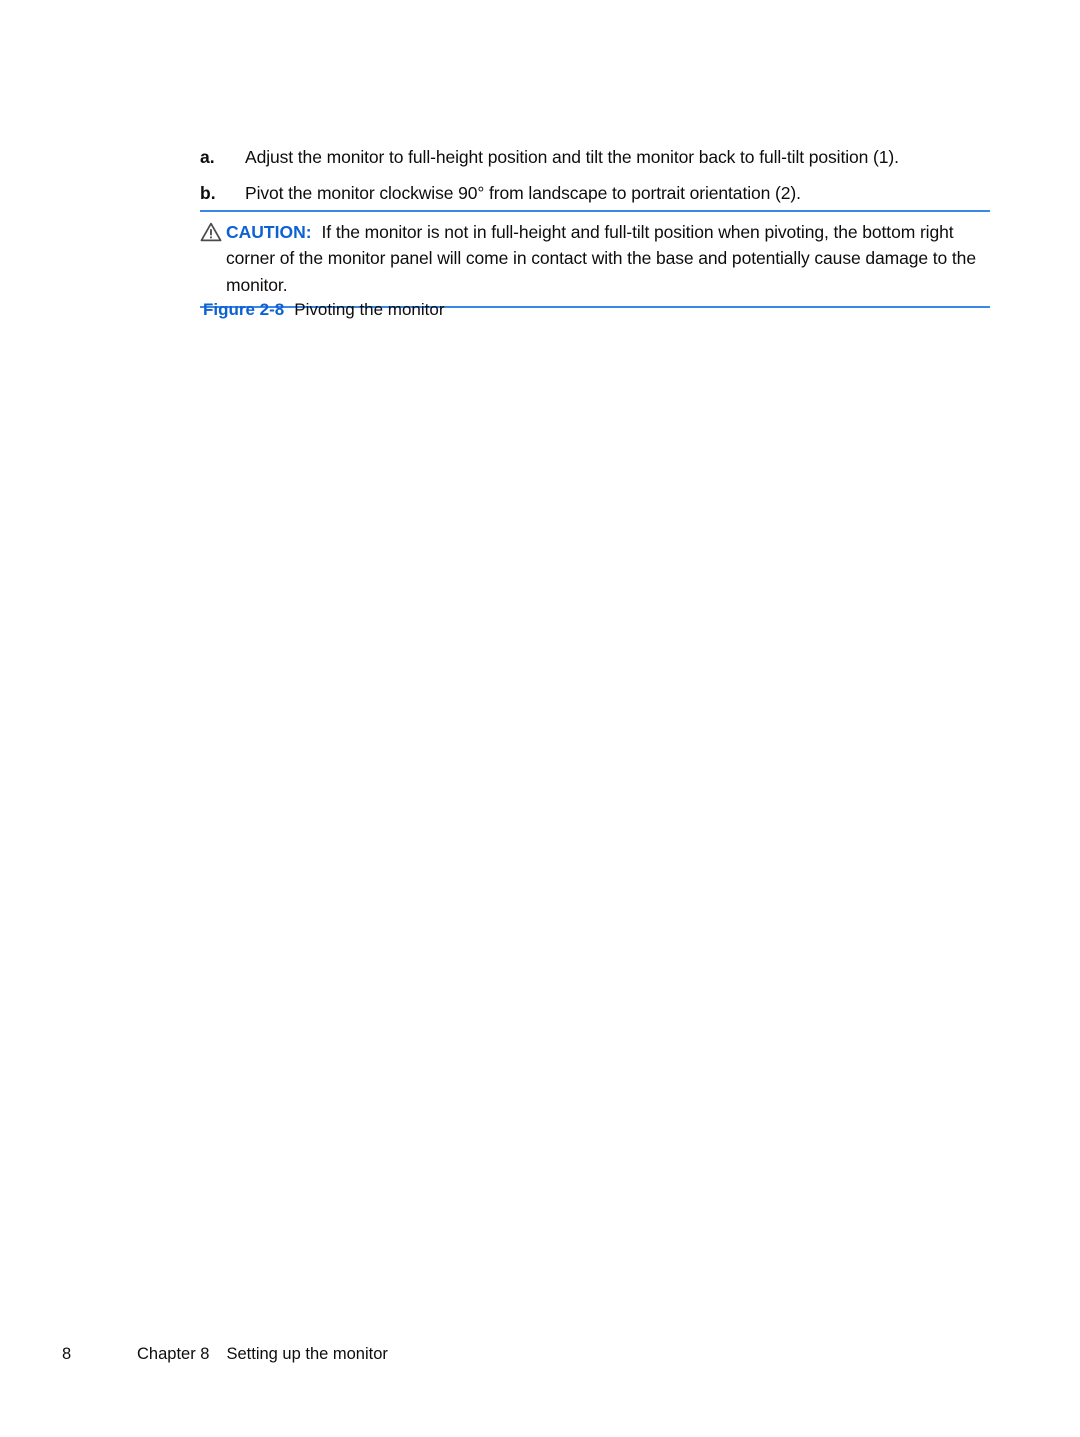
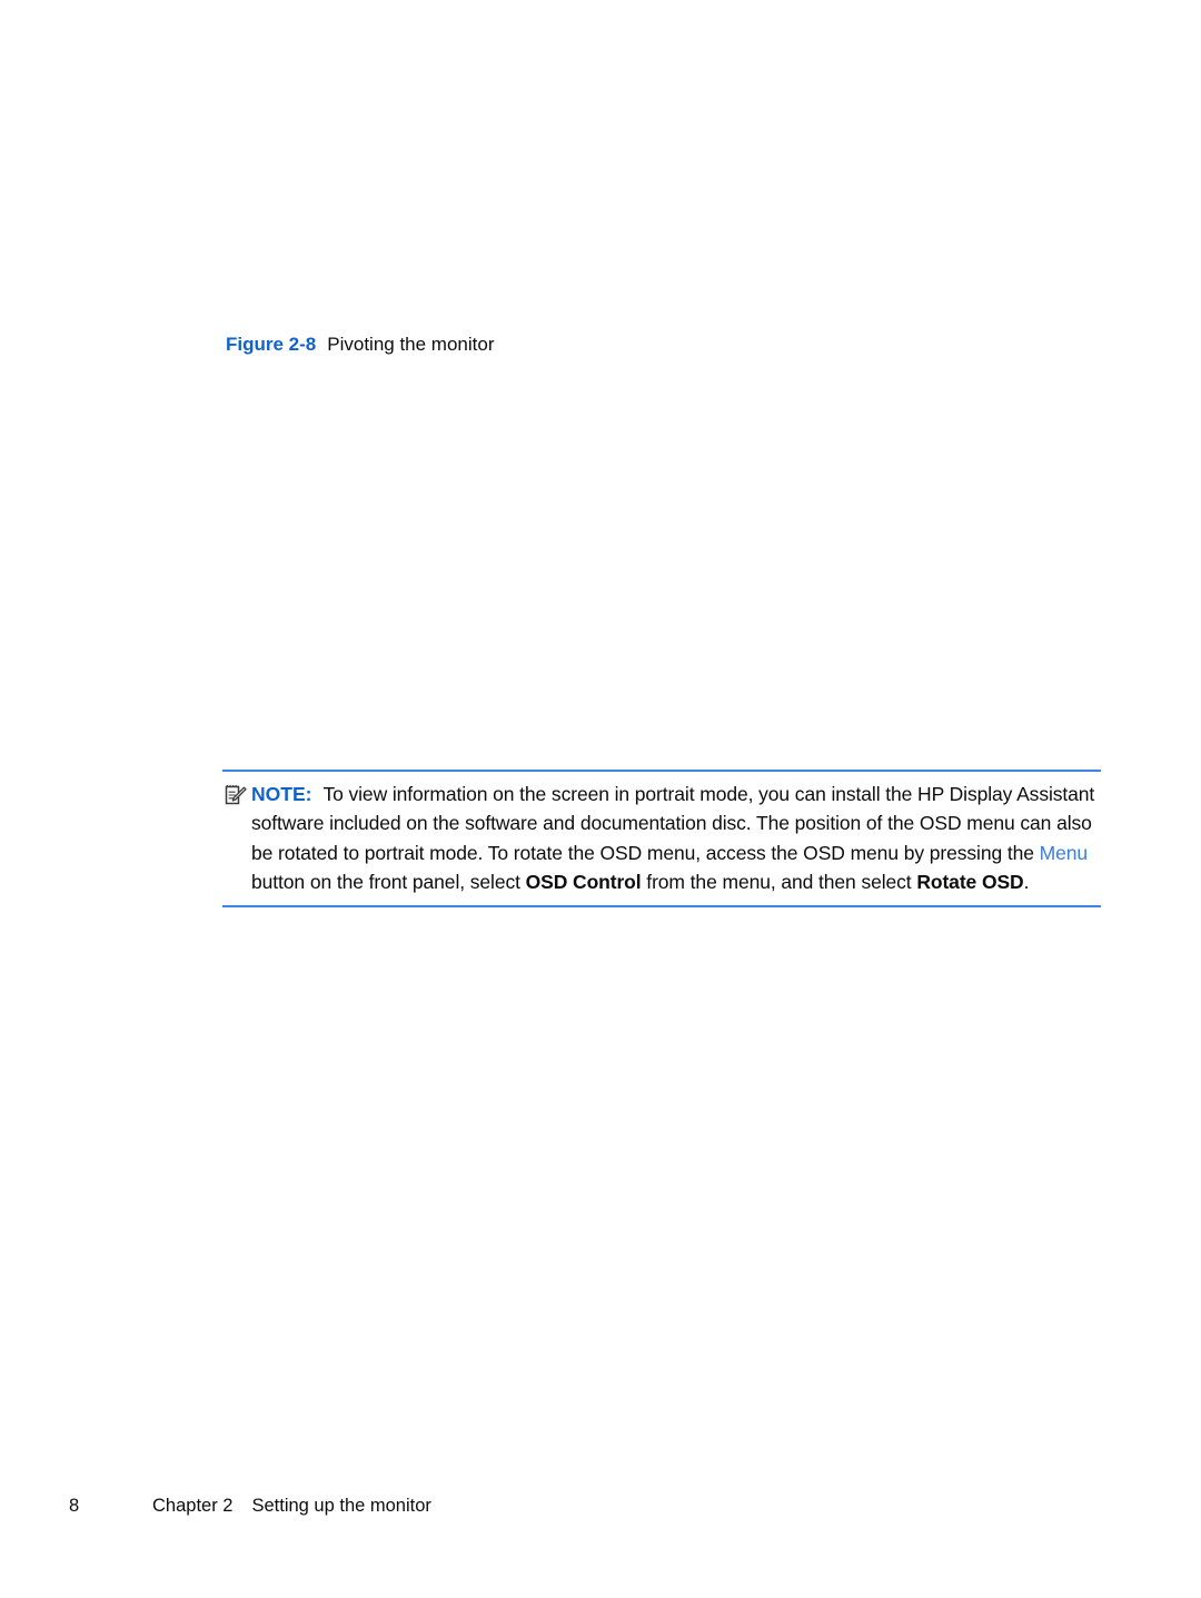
- a.
- Adjust the monitor to full-height position and tilt the monitor back to full-tilt position (1).
- b.
- Pivot the monitor clockwise 90° from landscape to portrait orientation (2).
- CAUTION: If the monitor is not in full-height and full-tilt position when pivoting, the bottom right corner of the monitor panel will come in contact with the base and potentially cause damage to the monitor.
  Figure 2-8 Pivoting the monitor
+ NOTE: To view information on the screen in portrait mode, you can install the HP Display Assistant software included on the software and documentation disc. The position of the OSD menu can also be rotated to portrait mode. To rotate the OSD menu, access the OSD menu by pressing the Menu button on the front panel, select OSD Control from the menu, and then select Rotate OSD.
  8
- Chapter 8
+ Chapter 2
  Setting up the monitor
